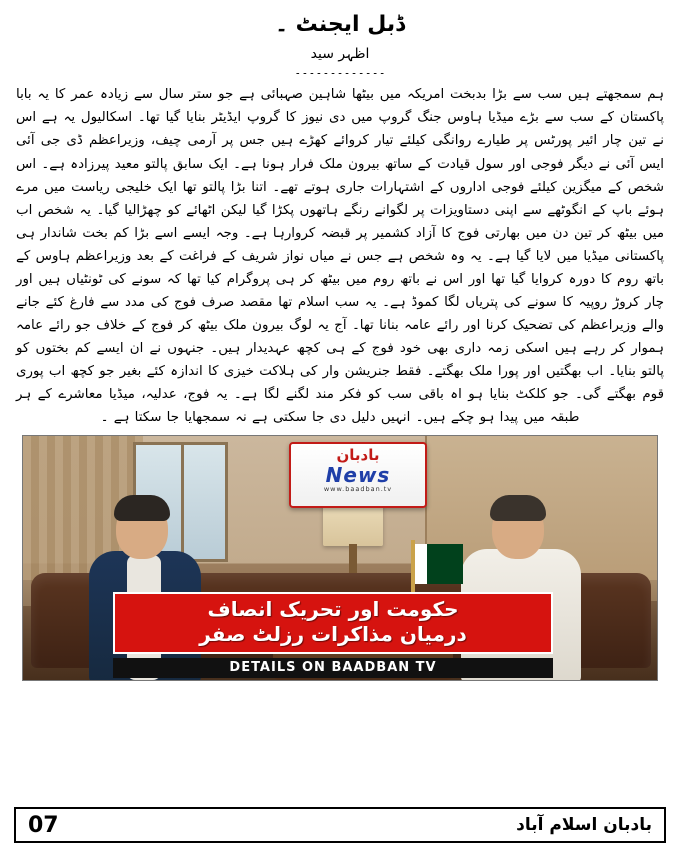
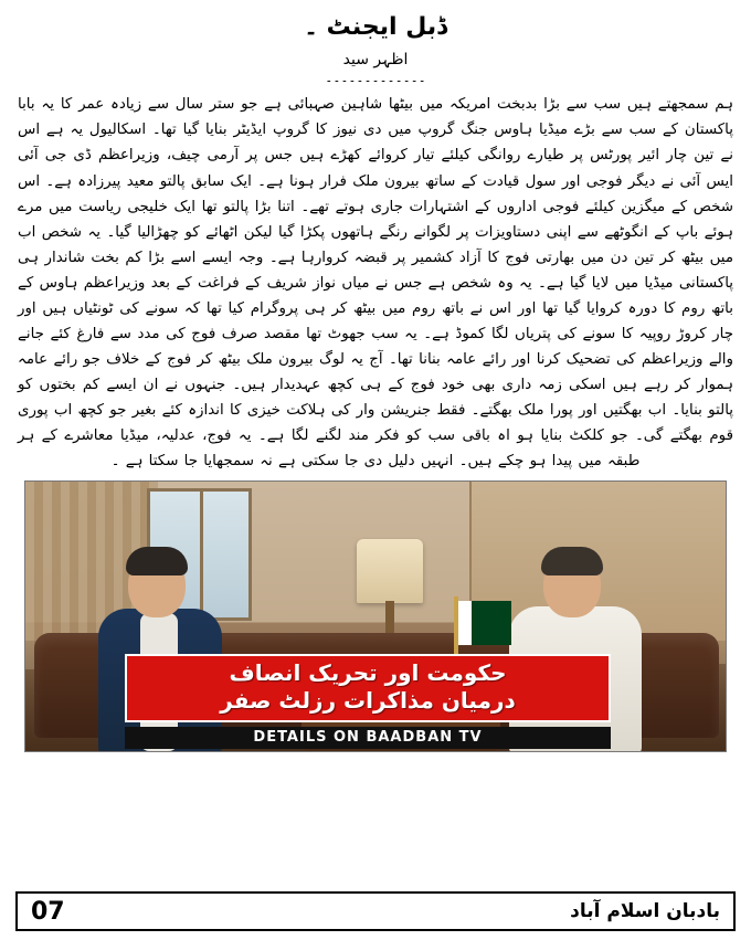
  ڈبل ایجنٹ ۔
  اظہر سید
  ۔۔۔۔۔۔۔۔۔۔۔۔۔
- ہم سمجھتے ہیں سب سے بڑا بدبخت امریکہ میں بیٹھا شاہین صہبائی ہے جو ستر سال سے زیادہ عمر کا یہ بابا پاکستان کے سب سے بڑے میڈیا ہاوس جنگ گروپ میں دی نیوز کا گروپ ایڈیٹر بنایا گیا تھا۔ اسکالیول یہ ہے اس نے تین چار ائیر پورٹس پر طیارے روانگی کیلئے تیار کروائے کھڑے ہیں جس پر آرمی چیف، وزیراعظم ڈی جی آئی ایس آئی نے دیگر فوجی اور سول قیادت کے ساتھ بیرون ملک فرار ہونا ہے۔ ایک سابق پالتو معید پیرزادہ ہے۔ اس شخص کے میگزین کیلئے فوجی اداروں کے اشتہارات جاری ہوتے تھے۔ اتنا بڑا پالتو تھا ایک خلیجی ریاست میں مرے ہوئے باپ کے انگوٹھے سے اپنی دستاویزات پر لگوانے رنگے ہاتھوں پکڑا گیا لیکن اٹھائے کو چھڑالیا گیا۔ یہ شخص اب میں بیٹھ کر تین دن میں بھارتی فوج کا آزاد کشمیر پر قبضہ کروارہا ہے۔ وجہ ایسے اسے بڑا کم بخت شاندار ہی پاکستانی میڈیا میں لایا گیا ہے۔ یہ وہ شخص ہے جس نے میاں نواز شریف کے فراغت کے بعد وزیراعظم ہاوس کے باتھ روم کا دورہ کروایا گیا تھا اور اس نے باتھ روم میں بیٹھ کر ہی پروگرام کیا تھا کہ سونے کی ٹونٹیاں ہیں اور چار کروڑ روپیہ کا سونے کی پتریاں لگا کموڈ ہے۔ یہ سب اسلام تھا مقصد صرف فوج کی مدد سے فارغ کئے جانے والے وزیراعظم کی تضحیک کرنا اور رائے عامہ بنانا تھا۔ آج یہ لوگ بیرون ملک بیٹھ کر فوج کے خلاف جو رائے عامہ ہموار کر رہے ہیں اسکی زمہ داری بھی خود فوج کے ہی کچھ عہدیدار ہیں۔ جنہوں نے ان ایسے کم بختوں کو پالتو بنایا۔ اب بھگتیں اور پورا ملک بھگتے۔ فقط جنریشن وار کی ہلاکت خیزی کا اندازہ کئے بغیر جو کچھ اب پوری قوم بھگتے گی۔ جو کلکٹ بنایا ہو اہ باقی سب کو فکر مند لگنے لگا ہے۔ یہ فوج، عدلیہ، میڈیا معاشرے کے ہر طبقہ میں پیدا ہو چکے ہیں۔ انہیں دلیل دی جا سکتی ہے نہ سمجھایا جا سکتا ہے ۔
+ ہم سمجھتے ہیں سب سے بڑا بدبخت امریکہ میں بیٹھا شاہین صہبائی ہے جو ستر سال سے زیادہ عمر کا یہ بابا پاکستان کے سب سے بڑے میڈیا ہاوس جنگ گروپ میں دی نیوز کا گروپ ایڈیٹر بنایا گیا تھا۔ اسکالیول یہ ہے اس نے تین چار ائیر پورٹس پر طیارے روانگی کیلئے تیار کروائے کھڑے ہیں جس پر آرمی چیف، وزیراعظم ڈی جی آئی ایس آئی نے دیگر فوجی اور سول قیادت کے ساتھ بیرون ملک فرار ہونا ہے۔ ایک سابق پالتو معید پیرزادہ ہے۔ اس شخص کے میگزین کیلئے فوجی اداروں کے اشتہارات جاری ہوتے تھے۔ اتنا بڑا پالتو تھا ایک خلیجی ریاست میں مرے ہوئے باپ کے انگوٹھے سے اپنی دستاویزات پر لگوانے رنگے ہاتھوں پکڑا گیا لیکن اٹھائے کو چھڑالیا گیا۔ یہ شخص اب میں بیٹھ کر تین دن میں بھارتی فوج کا آزاد کشمیر پر قبضہ کروارہا ہے۔ وجہ ایسے اسے بڑا کم بخت شاندار ہی پاکستانی میڈیا میں لایا گیا ہے۔ یہ وہ شخص ہے جس نے میاں نواز شریف کے فراغت کے بعد وزیراعظم ہاوس کے باتھ روم کا دورہ کروایا گیا تھا اور اس نے باتھ روم میں بیٹھ کر ہی پروگرام کیا تھا کہ سونے کی ٹونٹیاں ہیں اور چار کروڑ روپیہ کا سونے کی پتریاں لگا کموڈ ہے۔ یہ سب جھوٹ تھا مقصد صرف فوج کی مدد سے فارغ کئے جانے والے وزیراعظم کی تضحیک کرنا اور رائے عامہ بنانا تھا۔ آج یہ لوگ بیرون ملک بیٹھ کر فوج کے خلاف جو رائے عامہ ہموار کر رہے ہیں اسکی زمہ داری بھی خود فوج کے ہی کچھ عہدیدار ہیں۔ جنہوں نے ان ایسے کم بختوں کو پالتو بنایا۔ اب بھگتیں اور پورا ملک بھگتے۔ فقط جنریشن وار کی ہلاکت خیزی کا اندازہ کئے بغیر جو کچھ اب پوری قوم بھگتے گی۔ جو کلکٹ بنایا ہو اہ باقی سب کو فکر مند لگنے لگا ہے۔ یہ فوج، عدلیہ، میڈیا معاشرے کے ہر طبقہ میں پیدا ہو چکے ہیں۔ انہیں دلیل دی جا سکتی ہے نہ سمجھایا جا سکتا ہے ۔
- بادبان
- News
- www.baadban.tv
  حکومت اور تحریک انصاف
  درمیان مذاکرات رزلٹ صفر
  DETAILS ON BAADBAN TV
  07
  بادبان اسلام آباد
